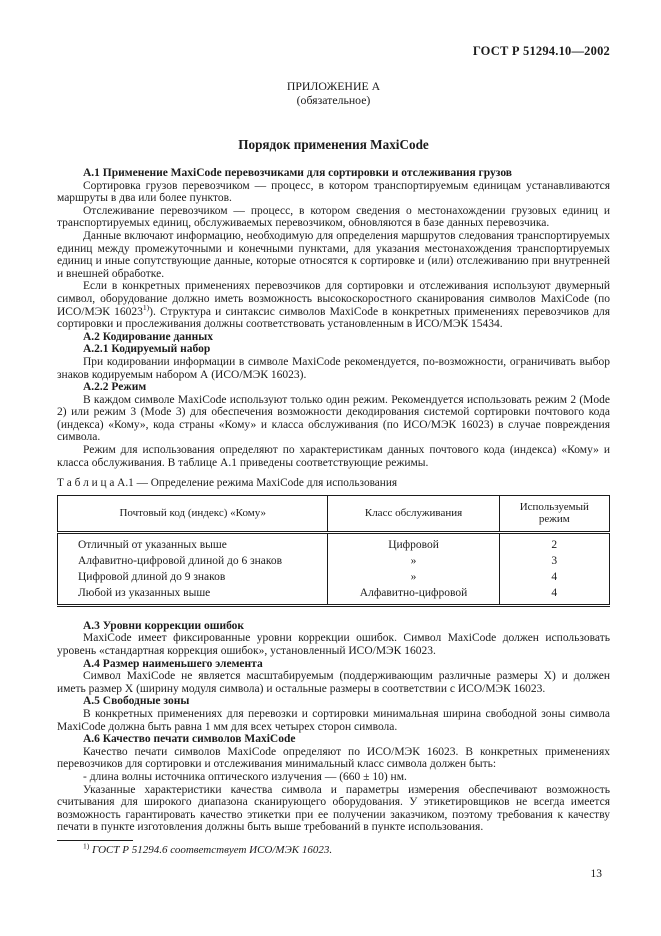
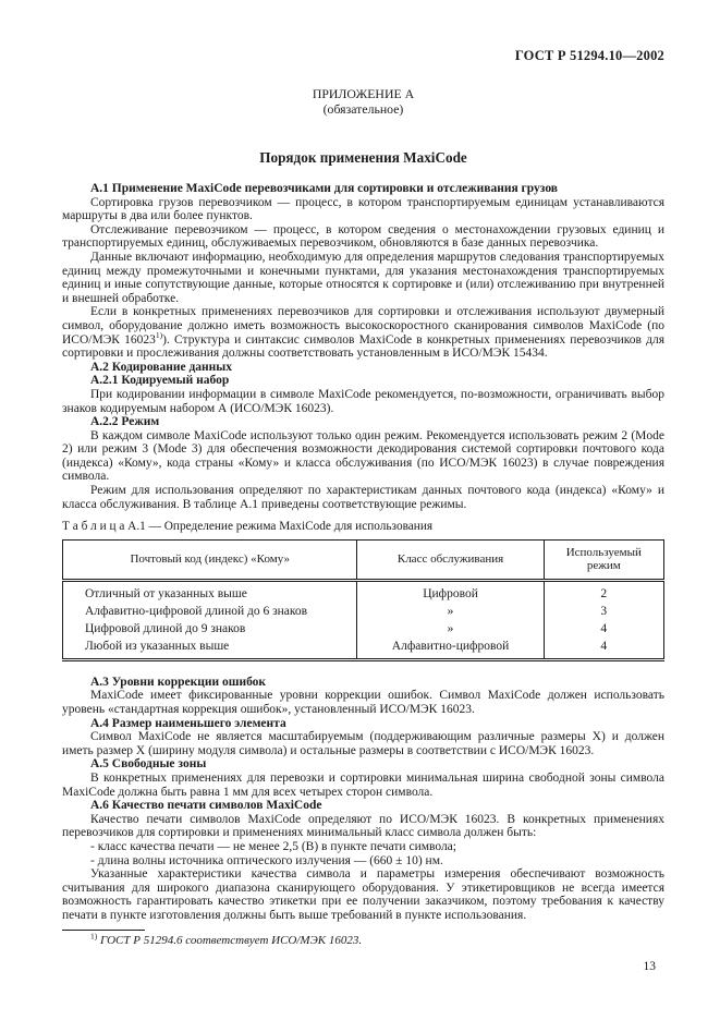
  ГОСТ Р 51294.10—2002
  ПРИЛОЖЕНИЕ А
  (обязательное)
  Порядок применения MaxiCode
  А.1 Применение MaxiCode перевозчиками для сортировки и отслеживания грузов
  Сортировка грузов перевозчиком — процесс, в котором транспортируемым единицам устанавливаются маршруты в два или более пунктов.
  Отслеживание перевозчиком — процесс, в котором сведения о местонахождении грузовых единиц и транспортируемых единиц, обслуживаемых перевозчиком, обновляются в базе данных перевозчика.
  Данные включают информацию, необходимую для определения маршрутов следования транспортируемых единиц между промежуточными и конечными пунктами, для указания местонахождения транспортируемых единиц и иные сопутствующие данные, которые относятся к сортировке и (или) отслеживанию при внутренней и внешней обработке.
  Если в конкретных применениях перевозчиков для сортировки и отслеживания используют двумерный символ, оборудование должно иметь возможность высокоскоростного сканирования символов MaxiCode (по ИСО/МЭК 160231)). Структура и синтаксис символов MaxiCode в конкретных применениях перевозчиков для сортировки и прослеживания должны соответствовать установленным в ИСО/МЭК 15434.
  А.2 Кодирование данных
  А.2.1 Кодируемый набор
  При кодировании информации в символе MaxiCode рекомендуется, по-возможности, ограничивать выбор знаков кодируемым набором А (ИСО/МЭК 16023).
  А.2.2 Режим
  В каждом символе MaxiCode используют только один режим. Рекомендуется использовать режим 2 (Mode 2) или режим 3 (Mode 3) для обеспечения возможности декодирования системой сортировки почтового кода (индекса) «Кому», кода страны «Кому» и класса обслуживания (по ИСО/МЭК 16023) в случае повреждения символа.
  Режим для использования определяют по характеристикам данных почтового кода (индекса) «Кому» и класса обслуживания. В таблице А.1 приведены соответствующие режимы.
  Т а б л и ц а А.1 — Определение режима MaxiCode для использования
  Почтовый код (индекс) «Кому»	Класс обслуживания	Используемый режим
  Отличный от указанных выше	Цифровой	2
  Алфавитно-цифровой длиной до 6 знаков	»	3
  Цифровой длиной до 9 знаков	»	4
  Любой из указанных выше	Алфавитно-цифровой	4
  А.3 Уровни коррекции ошибок
  MaxiCode имеет фиксированные уровни коррекции ошибок. Символ MaxiCode должен использовать уровень «стандартная коррекция ошибок», установленный ИСО/МЭК 16023.
  А.4 Размер наименьшего элемента
  Символ MaxiCode не является масштабируемым (поддерживающим различные размеры X) и должен иметь размер X (ширину модуля символа) и остальные размеры в соответствии с ИСО/МЭК 16023.
  А.5 Свободные зоны
  В конкретных применениях для перевозки и сортировки минимальная ширина свободной зоны символа MaxiCode должна быть равна 1 мм для всех четырех сторон символа.
  А.6 Качество печати символов MaxiCode
- Качество печати символов MaxiCode определяют по ИСО/МЭК 16023. В конкретных применениях перевозчиков для сортировки и отслеживания минимальный класс символа должен быть:
+ Качество печати символов MaxiCode определяют по ИСО/МЭК 16023. В конкретных применениях перевозчиков для сортировки и применениях минимальный класс символа должен быть:
+ - класс качества печати — не менее 2,5 (В) в пункте печати символа;
  - длина волны источника оптического излучения — (660 ± 10) нм.
  Указанные характеристики качества символа и параметры измерения обеспечивают возможность считывания для широкого диапазона сканирующего оборудования. У этикетировщиков не всегда имеется возможность гарантировать качество этикетки при ее получении заказчиком, поэтому требования к качеству печати в пункте изготовления должны быть выше требований в пункте использования.
  1) ГОСТ Р 51294.6 соответствует ИСО/МЭК 16023.
  13
